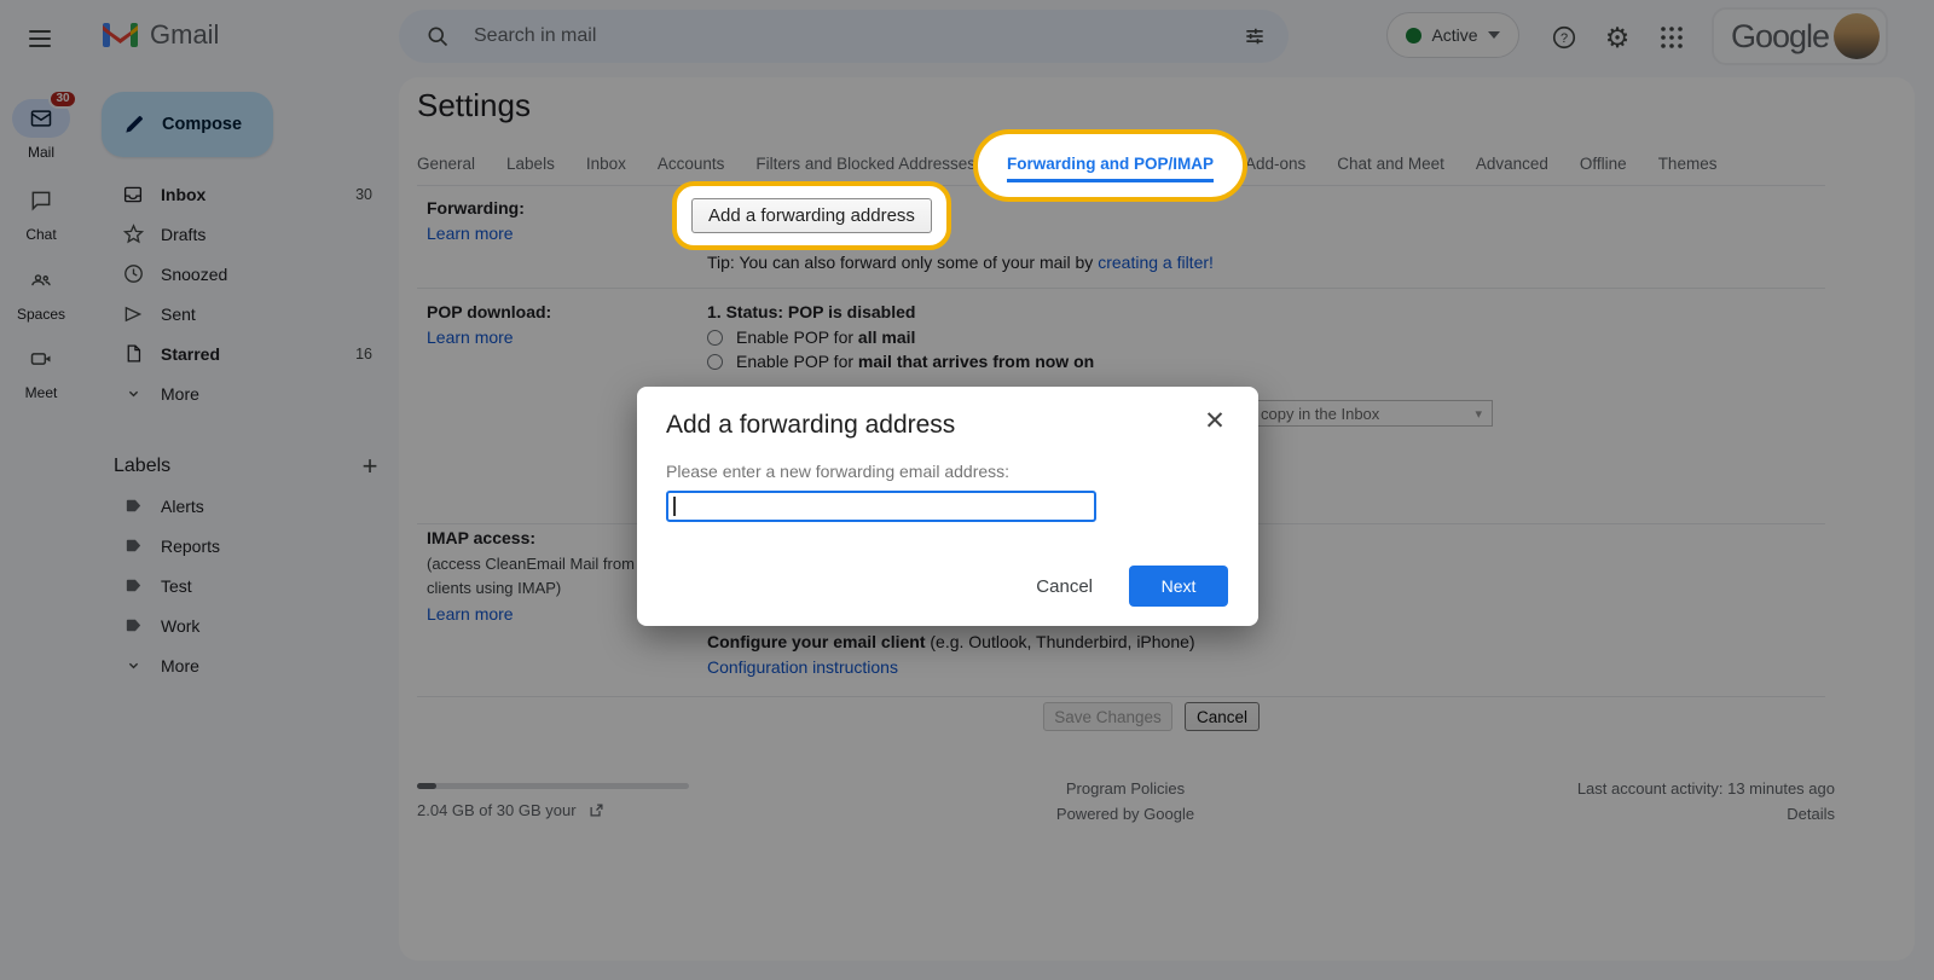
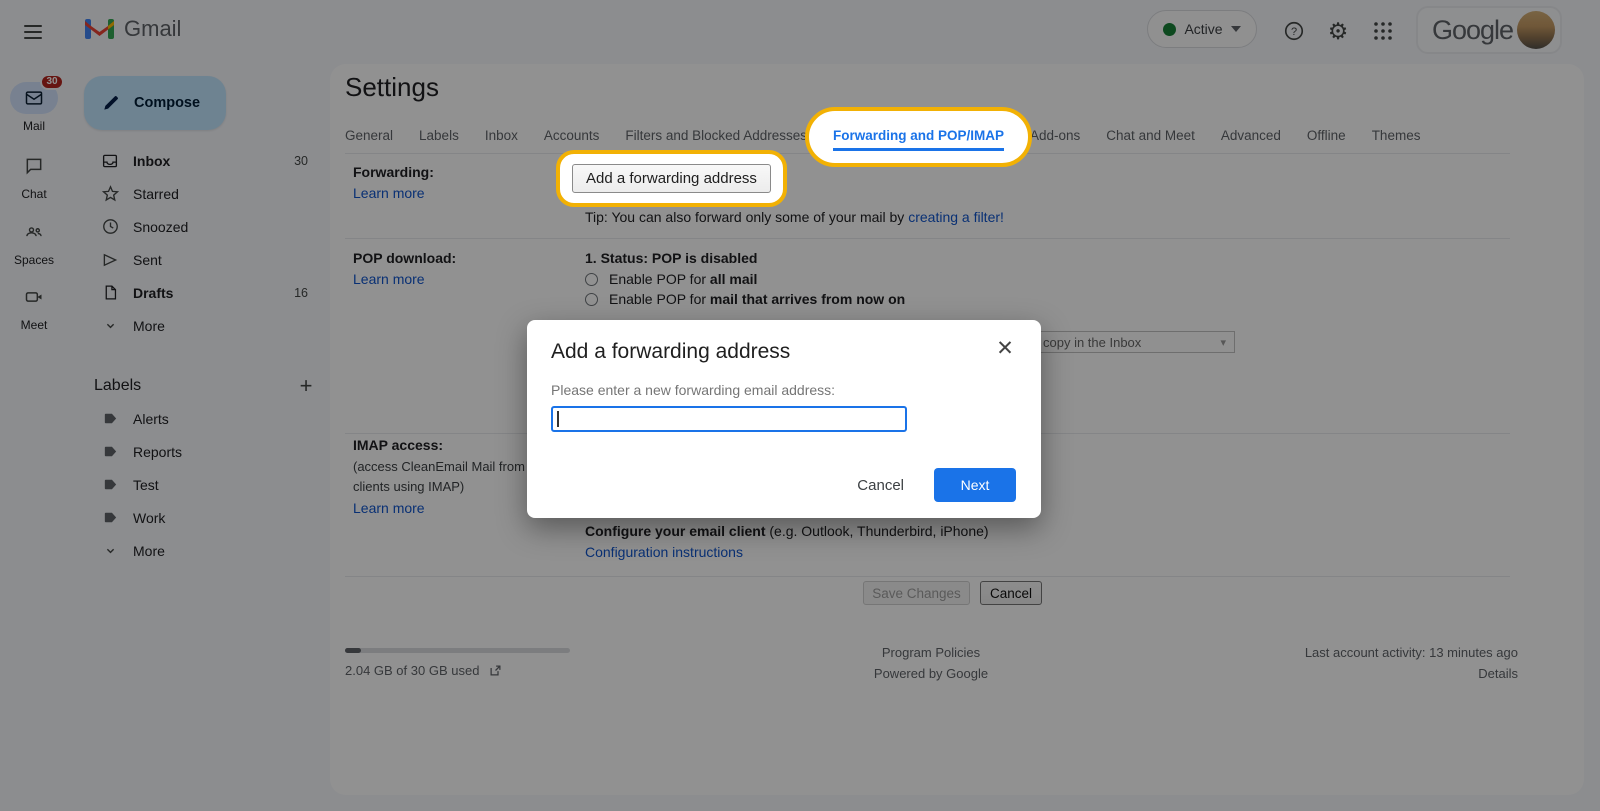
  Gmail
- Search in mail
  Active
  ?
  ⚙
  Google
  30
  Mail
  Chat
  Spaces
  Meet
  Compose
  Inbox
  30
- Drafts
+ Starred
  Snoozed
  Sent
- Starred
+ Drafts
  16
  More
  Labels
  +
  Alerts
  Reports
  Test
  Work
  More
  Settings
  General
  Labels
  Inbox
  Accounts
  Filters and Blocked Addresses
  Forwarding and POP/IMAP
  Add-ons
  Chat and Meet
  Advanced
  Offline
  Themes
  Forwarding:
  Learn more
  Add a forwarding address
  Tip: You can also forward only some of your mail by creating a filter!
  POP download:
  Learn more
  1. Status: POP is disabled
  Enable POP for all mail
  Enable POP for mail that arrives from now on
  copy in the Inbox
  ▾
  IMAP access:
  (access CleanEmail Mail from
  clients using IMAP)
  Learn more
  Configure your email client (e.g. Outlook, Thunderbird, iPhone)
  Configuration instructions
  Save Changes
  Cancel
- 2.04 GB of 30 GB your
+ 2.04 GB of 30 GB used
  Program Policies
  Powered by Google
  Last account activity: 13 minutes ago
  Details
  Add a forwarding address
  ✕
  Please enter a new forwarding email address:
  Cancel
  Next
